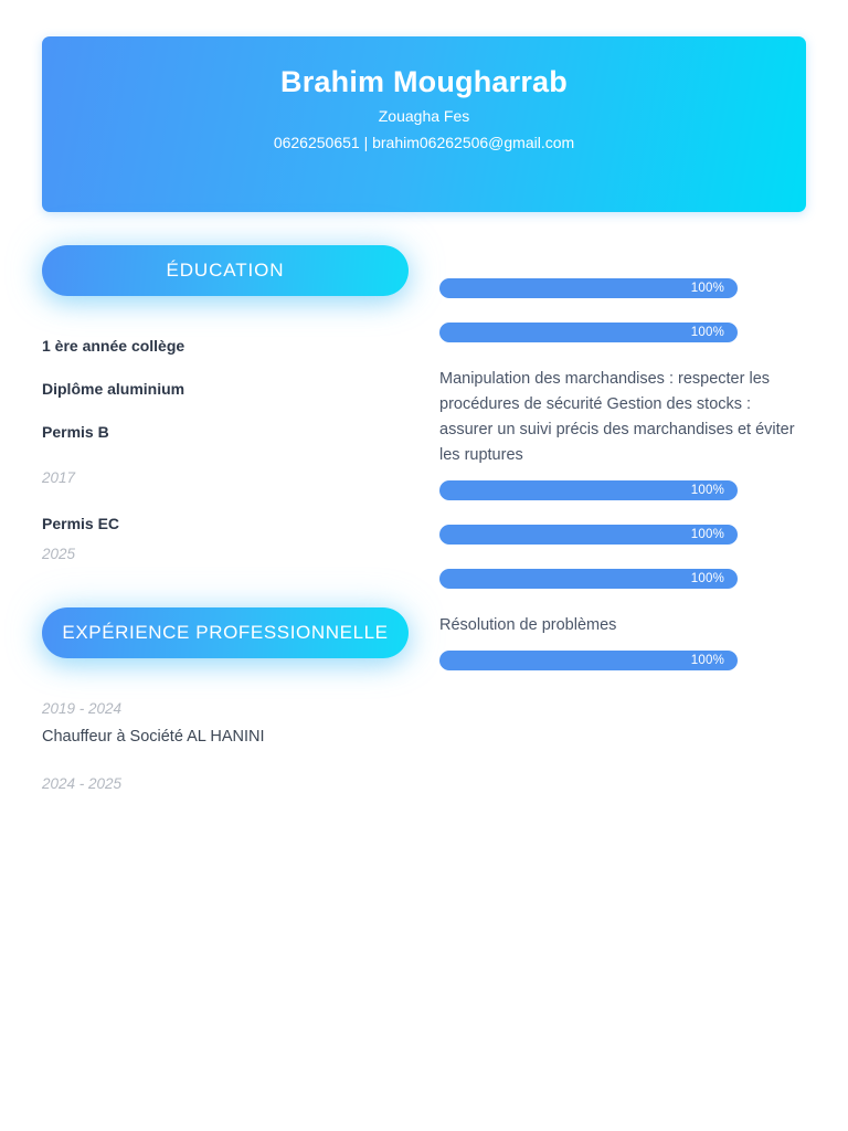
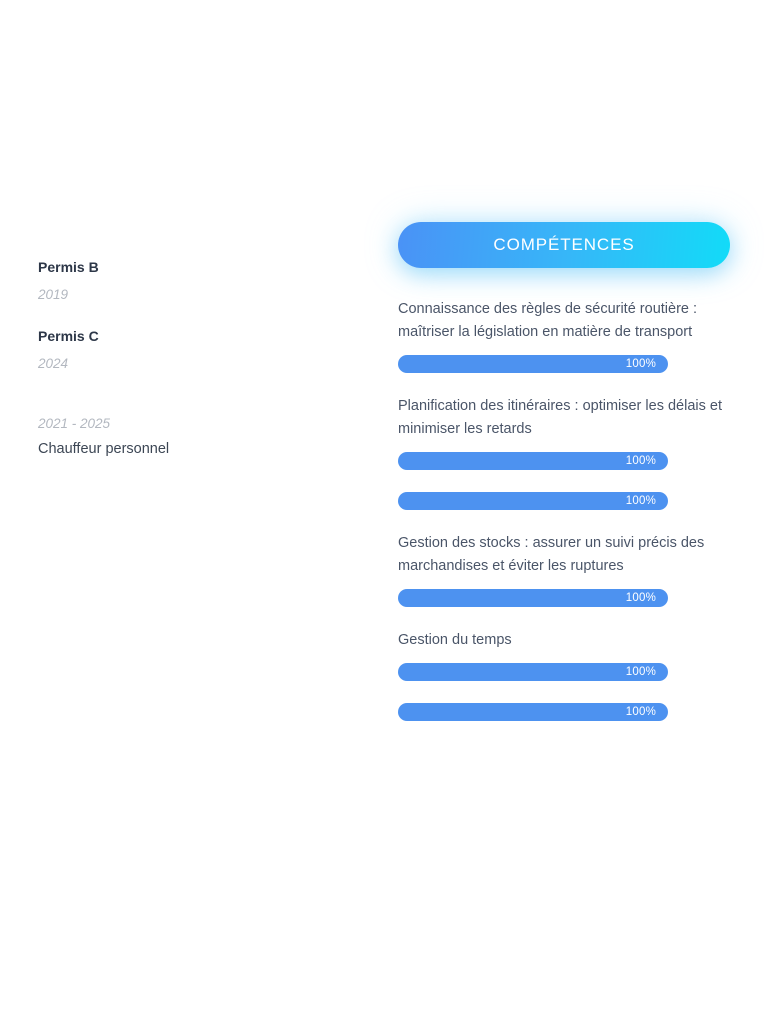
- Brahim Mougharrab
- Zouagha Fes
- 0626250651 | brahim06262506@gmail.com
- ÉDUCATION
- 1 ère année collège
- Diplôme aluminium
  Permis B
+ 2019
+ Permis C
- 2017
+ 2024
- Permis EC
- 2025
- EXPÉRIENCE PROFESSIONNELLE
- 2019 - 2024
- Chauffeur à Société AL HANINI
- 2024 - 2025
+ 2021 - 2025
+ Chauffeur personnel
+ COMPÉTENCES
+ Connaissance des règles de sécurité routière : maîtriser la législation en matière de transport
  100%
+ Planification des itinéraires : optimiser les délais et minimiser les retards
  100%
- Manipulation des marchandises : respecter les procédures de sécurité Gestion des stocks : assurer un suivi précis des marchandises et éviter les ruptures
  100%
+ Gestion des stocks : assurer un suivi précis des marchandises et éviter les ruptures
  100%
+ Gestion du temps
  100%
- Résolution de problèmes
  100%
